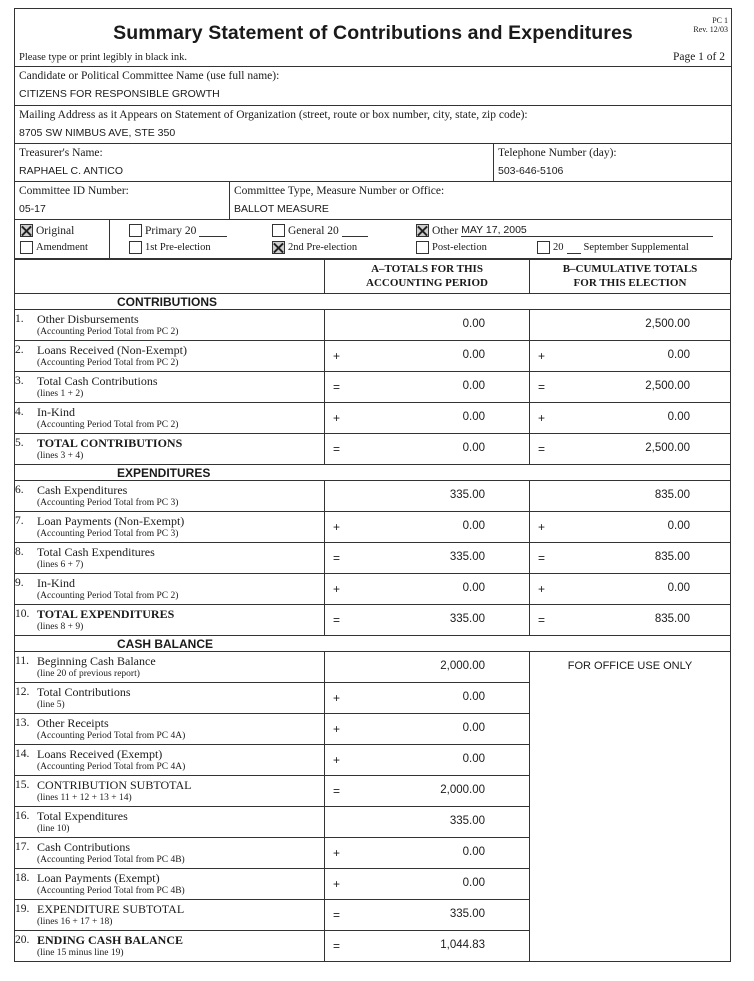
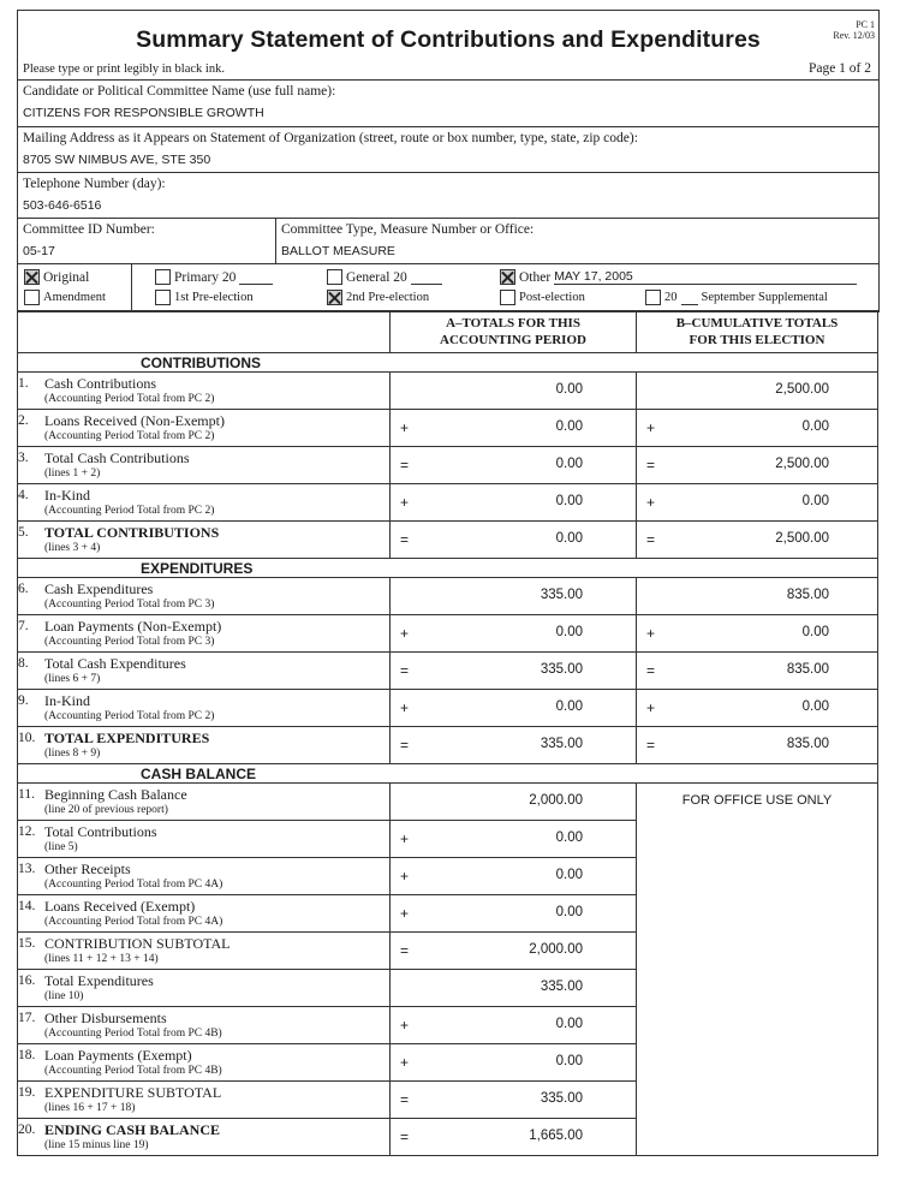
  Summary Statement of Contributions and Expenditures
  PC 1
  Rev. 12/03
  Please type or print legibly in black ink.
  Page 1 of 2
  Candidate or Political Committee Name (use full name):
  CITIZENS FOR RESPONSIBLE GROWTH
- Mailing Address as it Appears on Statement of Organization (street, route or box number, city, state, zip code):
+ Mailing Address as it Appears on Statement of Organization (street, route or box number, type, state, zip code):
  8705 SW NIMBUS AVE, STE 350
- Treasurer's Name:
- RAPHAEL C. ANTICO
  Telephone Number (day):
- 503-646-5106
+ 503-646-6516
  Committee ID Number:
  05-17
  Committee Type, Measure Number or Office:
  BALLOT MEASURE
  Original
  Amendment
  Primary 20
  1st Pre-election
  General 20
  2nd Pre-election
  Other
  MAY 17, 2005
  Post-election
  20
  September Supplemental
  	A–TOTALS FOR THIS ACCOUNTING PERIOD	B–CUMULATIVE TOTALS FOR THIS ELECTION
  CONTRIBUTIONS
- 1. Other Disbursements(Accounting Period Total from PC 2)	0.00	2,500.00
+ 1. Cash Contributions(Accounting Period Total from PC 2)	0.00	2,500.00
  2. Loans Received (Non-Exempt)(Accounting Period Total from PC 2)	+ 0.00	+ 0.00
  3. Total Cash Contributions(lines 1 + 2)	= 0.00	= 2,500.00
  4. In-Kind(Accounting Period Total from PC 2)	+ 0.00	+ 0.00
  5. TOTAL CONTRIBUTIONS(lines 3 + 4)	= 0.00	= 2,500.00
  EXPENDITURES
  6. Cash Expenditures(Accounting Period Total from PC 3)	335.00	835.00
  7. Loan Payments (Non-Exempt)(Accounting Period Total from PC 3)	+ 0.00	+ 0.00
  8. Total Cash Expenditures(lines 6 + 7)	= 335.00	= 835.00
  9. In-Kind(Accounting Period Total from PC 2)	+ 0.00	+ 0.00
  10. TOTAL EXPENDITURES(lines 8 + 9)	= 335.00	= 835.00
  CASH BALANCE
  11. Beginning Cash Balance(line 20 of previous report)	2,000.00	FOR OFFICE USE ONLY
  12. Total Contributions(line 5)	+ 0.00
  13. Other Receipts(Accounting Period Total from PC 4A)	+ 0.00
  14. Loans Received (Exempt)(Accounting Period Total from PC 4A)	+ 0.00
  15. CONTRIBUTION SUBTOTAL(lines 11 + 12 + 13 + 14)	= 2,000.00
  16. Total Expenditures(line 10)	335.00
- 17. Cash Contributions(Accounting Period Total from PC 4B)	+ 0.00
+ 17. Other Disbursements(Accounting Period Total from PC 4B)	+ 0.00
  18. Loan Payments (Exempt)(Accounting Period Total from PC 4B)	+ 0.00
  19. EXPENDITURE SUBTOTAL(lines 16 + 17 + 18)	= 335.00
- 20. ENDING CASH BALANCE(line 15 minus line 19)	= 1,044.83
+ 20. ENDING CASH BALANCE(line 15 minus line 19)	= 1,665.00
